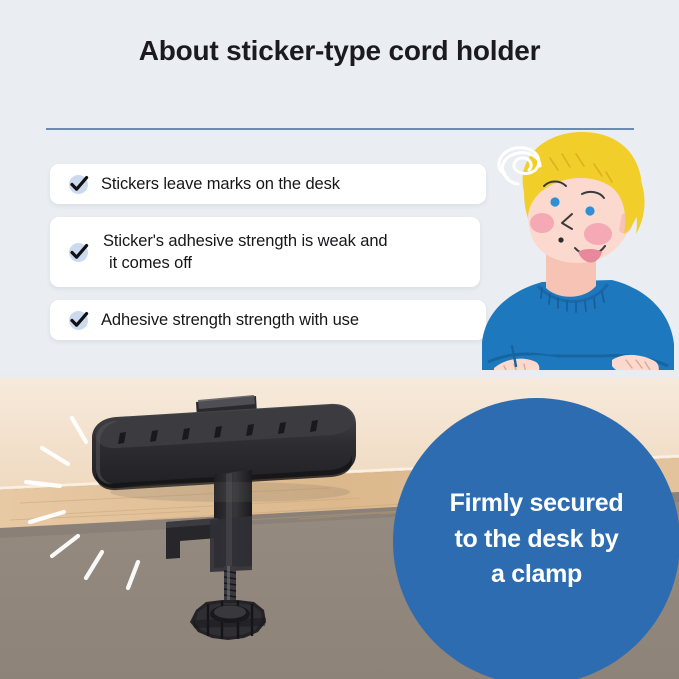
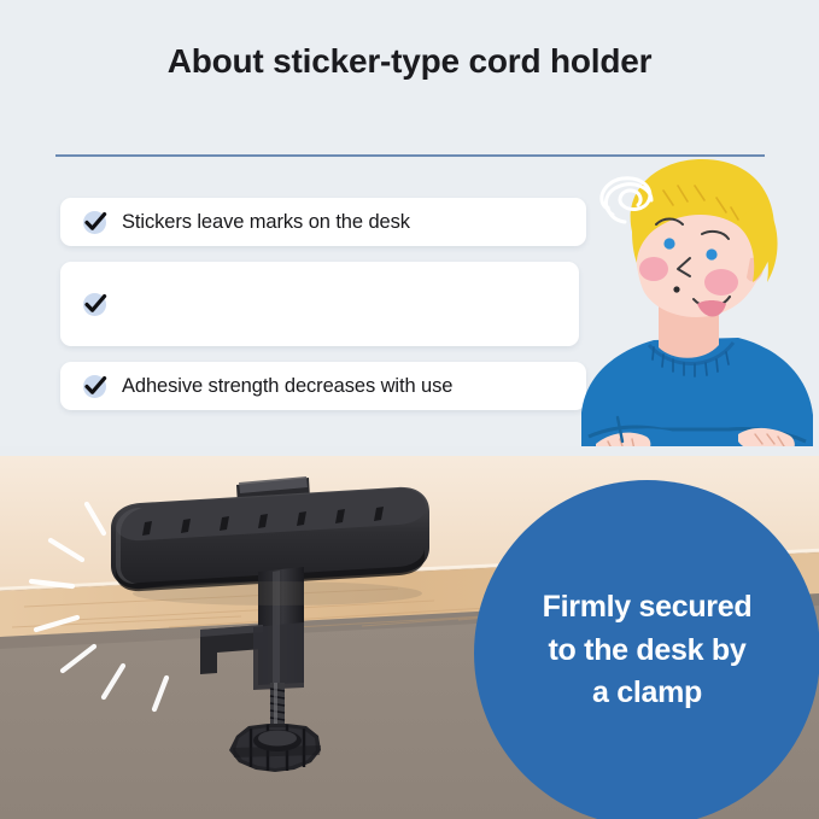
  About sticker-type cord holder
  Stickers leave marks on the desk
- Sticker's adhesive strength is weak and
- it comes off
- Adhesive strength strength with use
+ Adhesive strength decreases with use
  Firmly secured
  to the desk by
  a clamp
